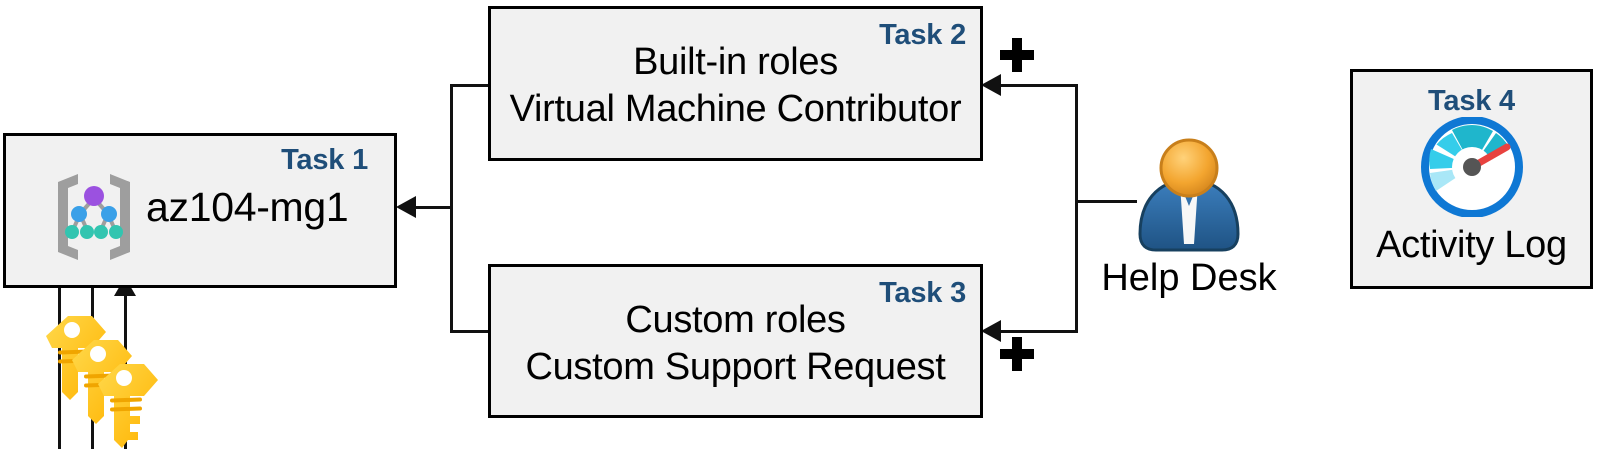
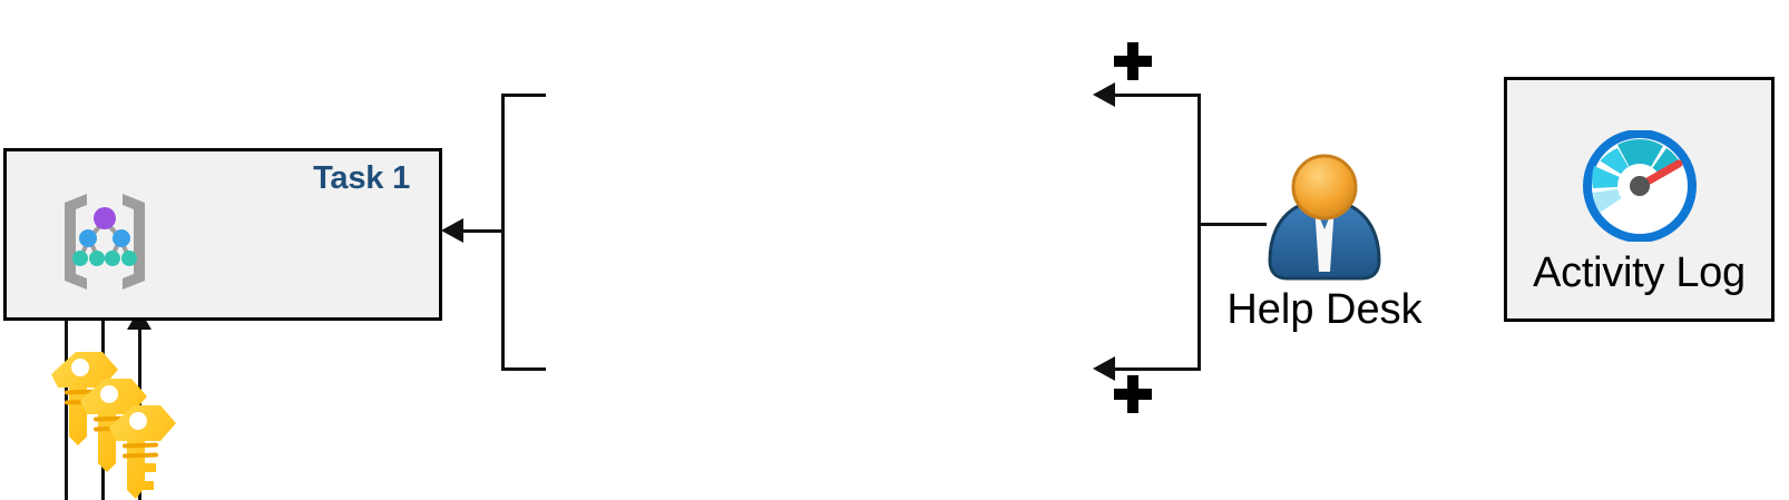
  Task 1
- az104-mg1
- Task 2
- Built-in roles
- Virtual Machine Contributor
- Task 3
- Custom roles
- Custom Support Request
- Task 4
  Activity Log
  Help Desk
